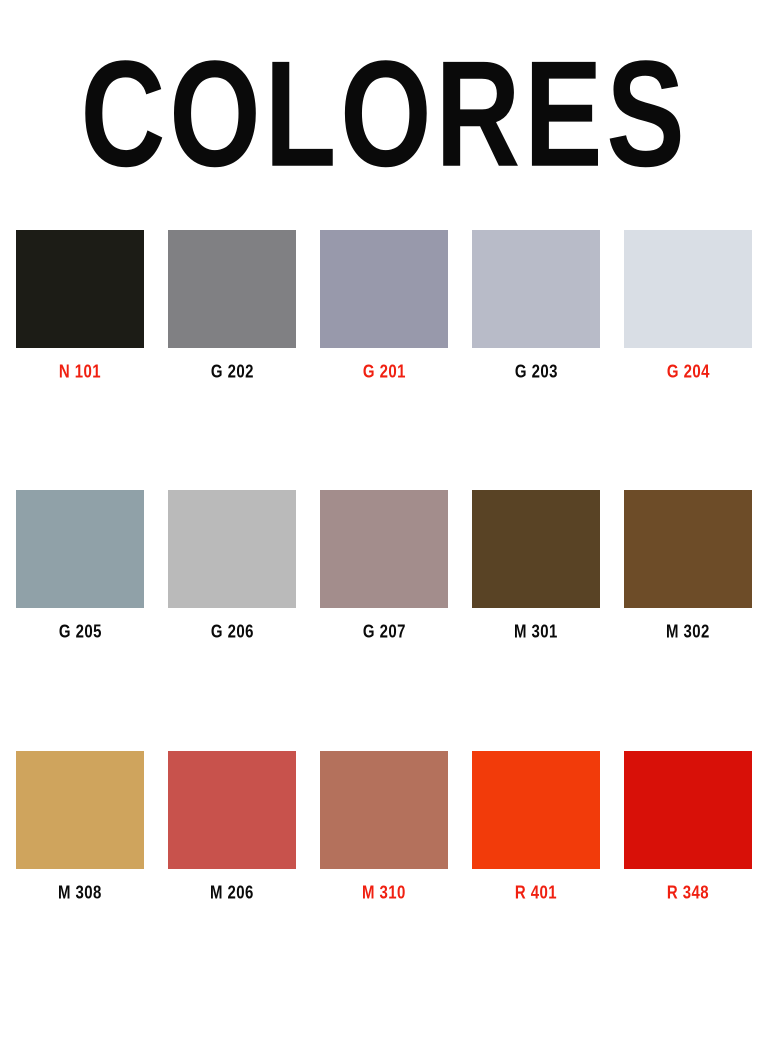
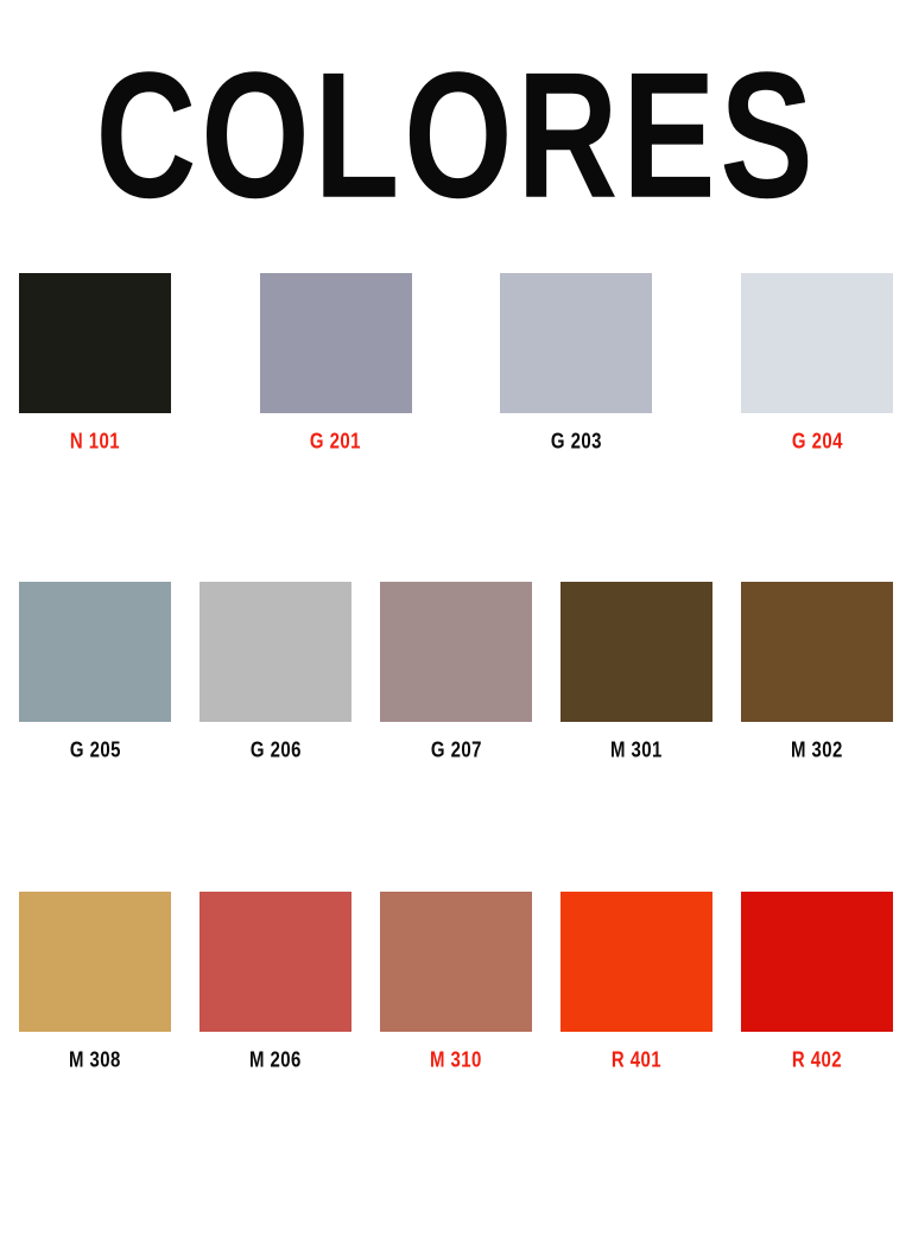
  COLORES
  N 101
- G 202
  G 201
  G 203
  G 204
  G 205
  G 206
  G 207
  M 301
  M 302
  M 308
  M 206
  M 310
  R 401
- R 348
+ R 402
